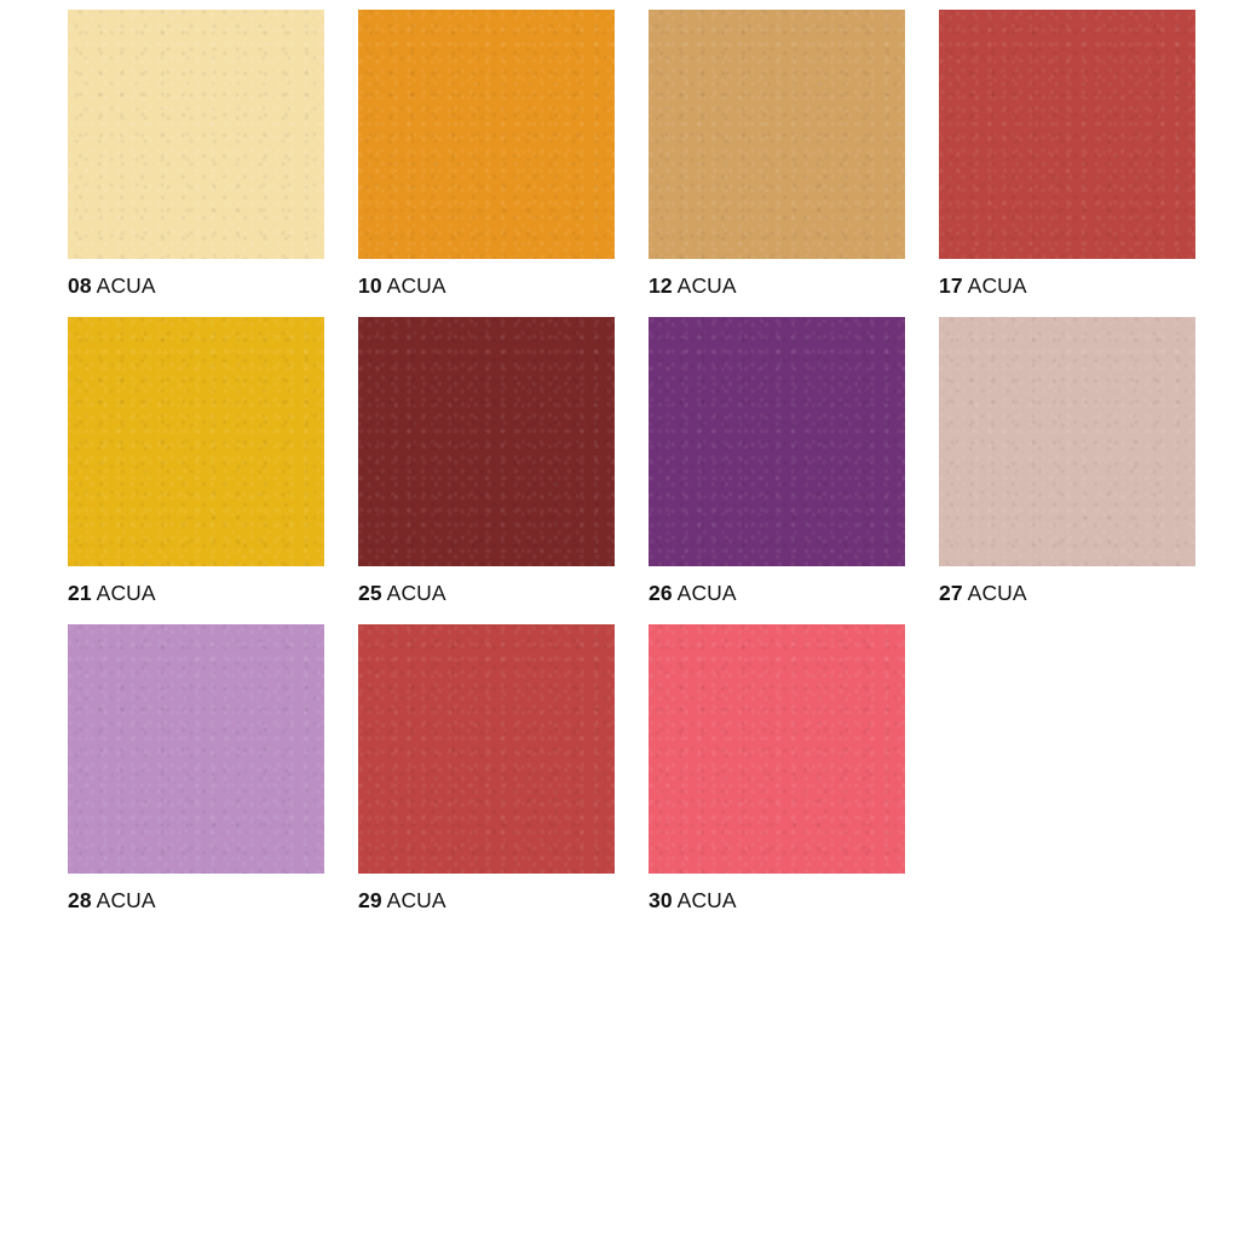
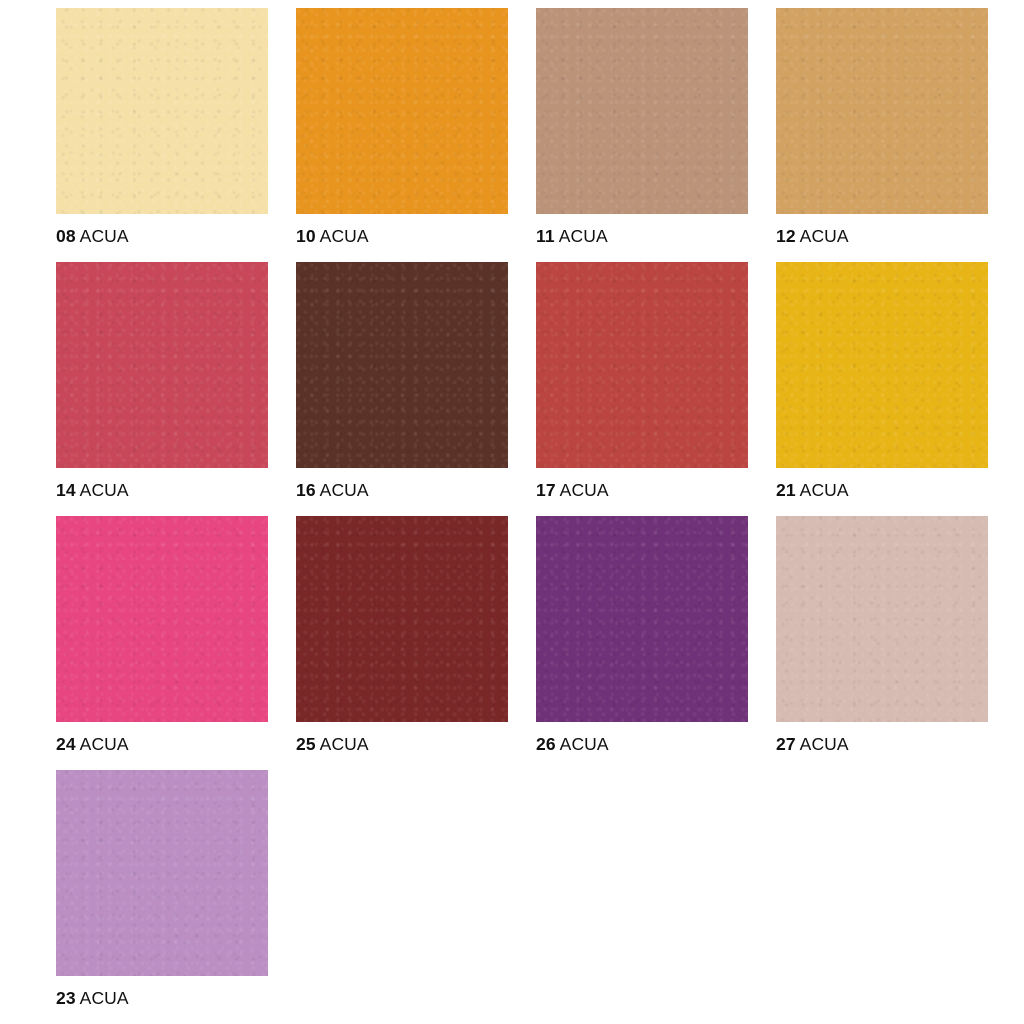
  08 ACUA
  10 ACUA
+ 11 ACUA
  12 ACUA
+ 14 ACUA
+ 16 ACUA
  17 ACUA
  21 ACUA
+ 24 ACUA
  25 ACUA
  26 ACUA
  27 ACUA
- 28 ACUA
+ 23 ACUA
- 29 ACUA
- 30 ACUA
